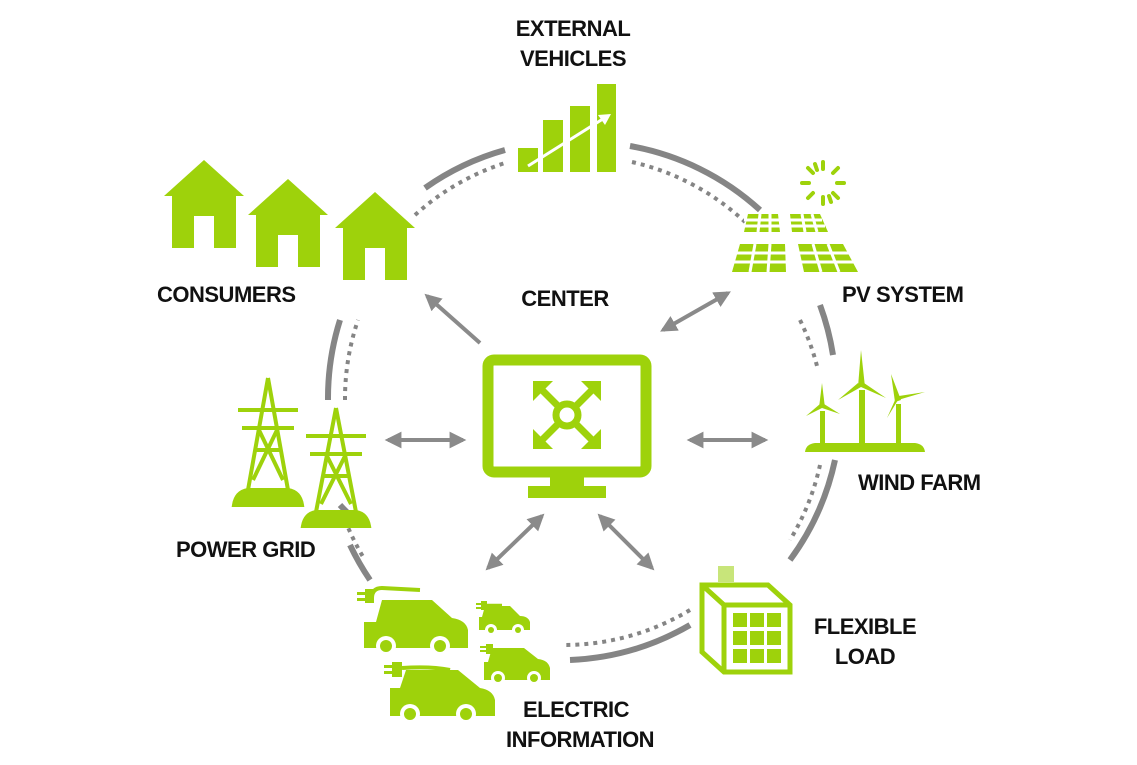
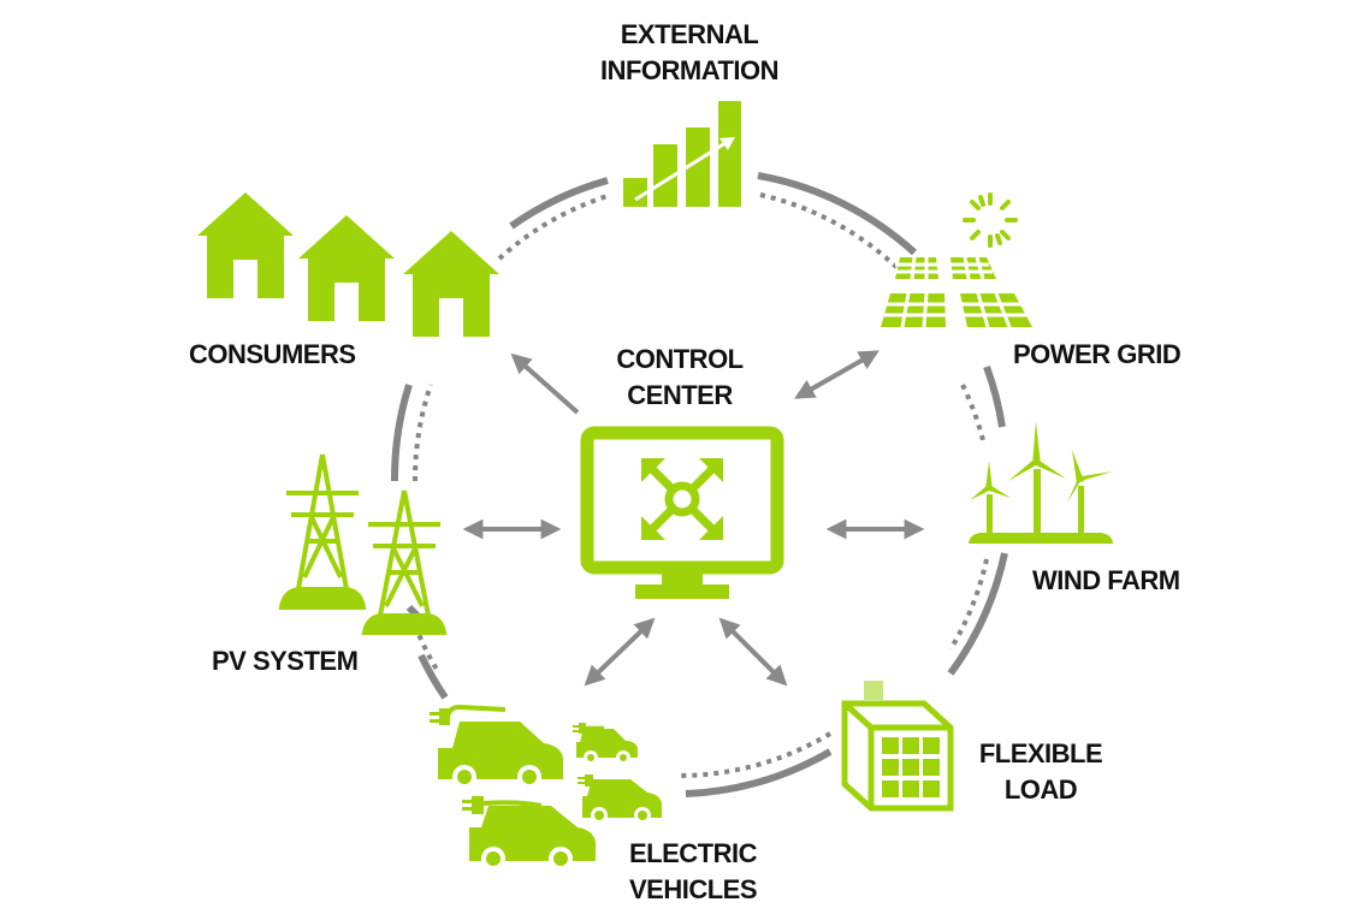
  EXTERNAL
- VEHICLES
+ INFORMATION
+ CONTROL
  CENTER
- PV SYSTEM
+ POWER GRID
  WIND FARM
  FLEXIBLE
  LOAD
  ELECTRIC
- INFORMATION
+ VEHICLES
- POWER GRID
+ PV SYSTEM
  CONSUMERS
